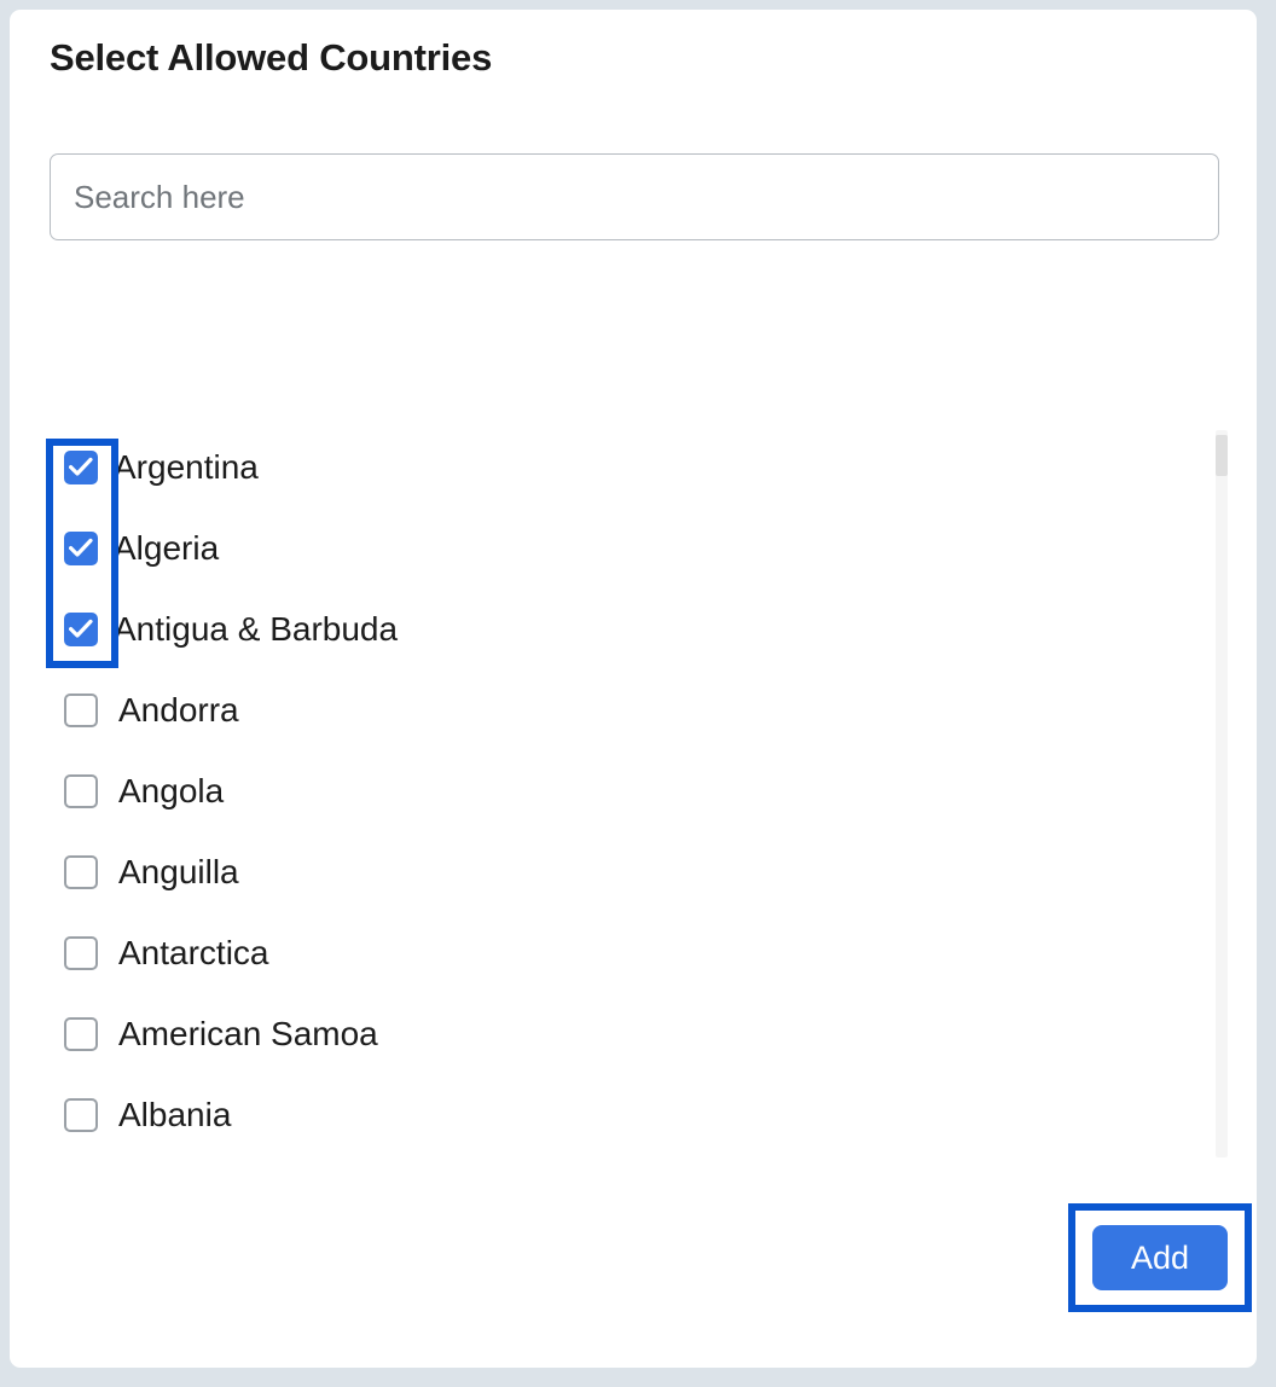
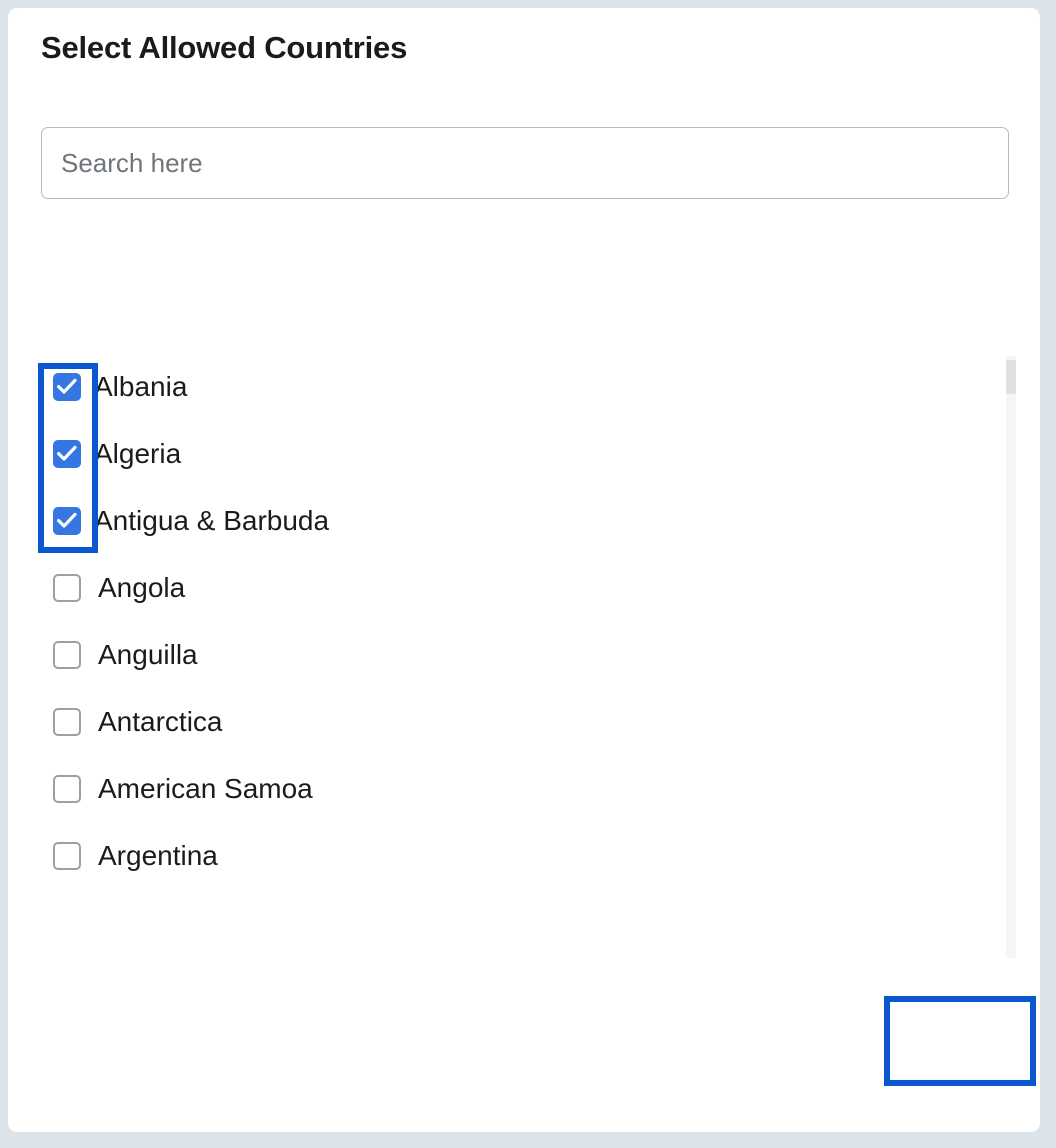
  Select Allowed Countries
  Search here
- Argentina
+ Albania
  Algeria
  Antigua & Barbuda
- Andorra
  Angola
  Anguilla
  Antarctica
  American Samoa
- Albania
+ Argentina
- Add
